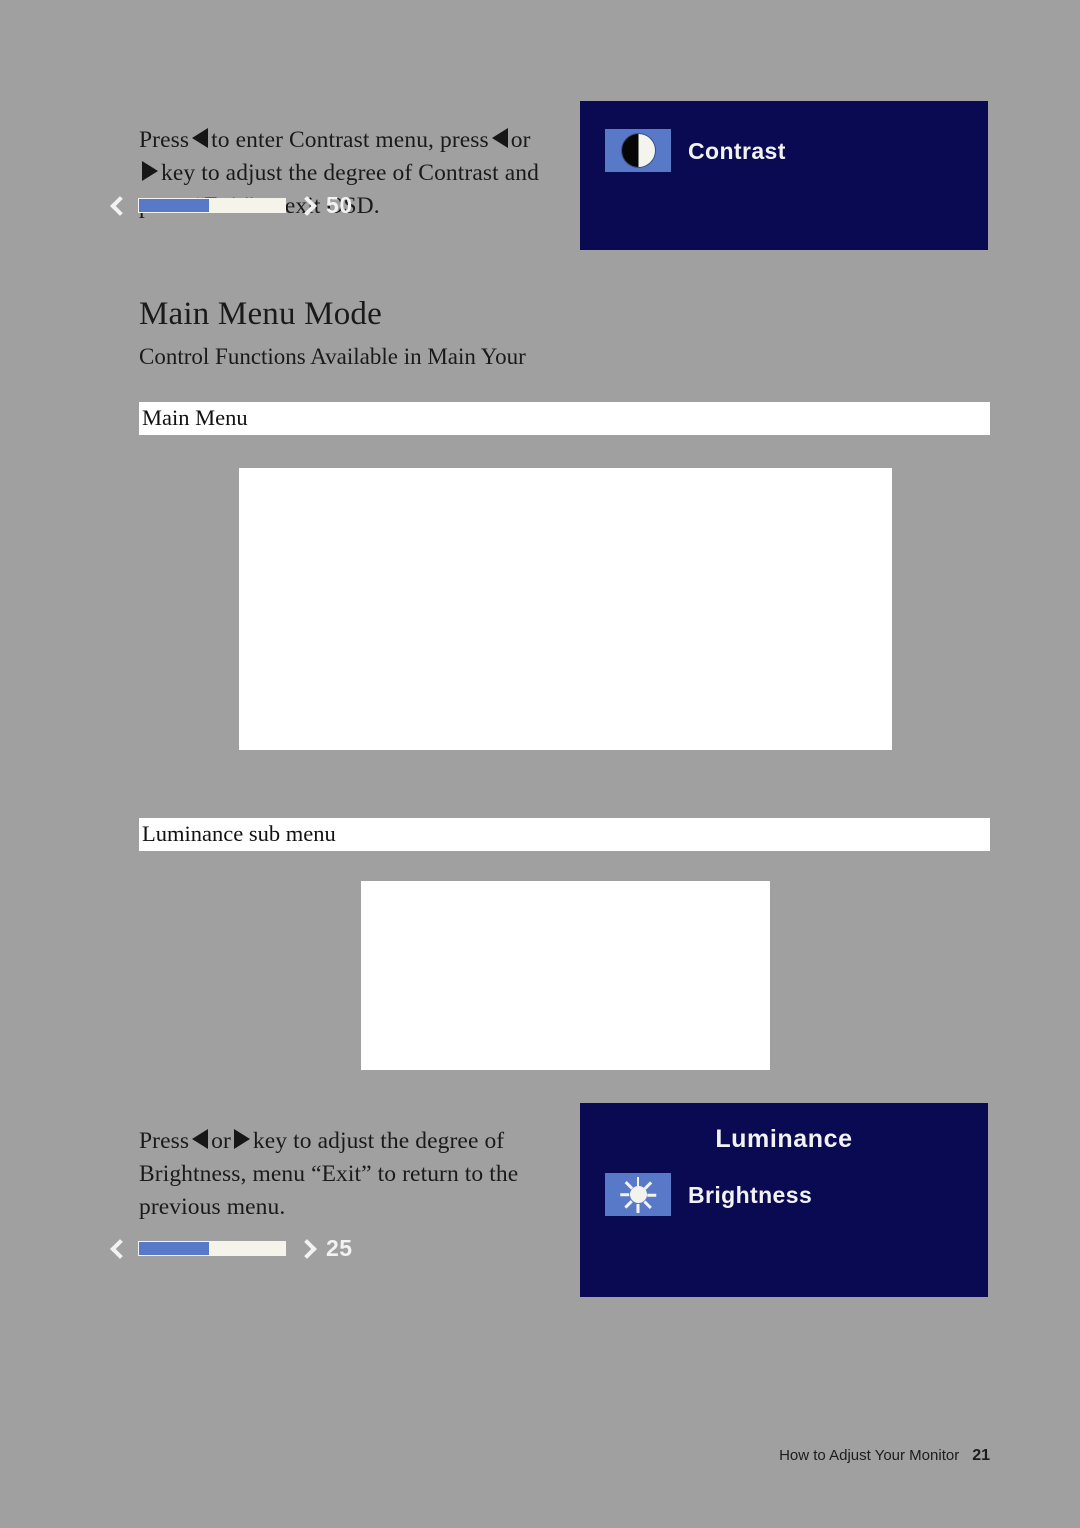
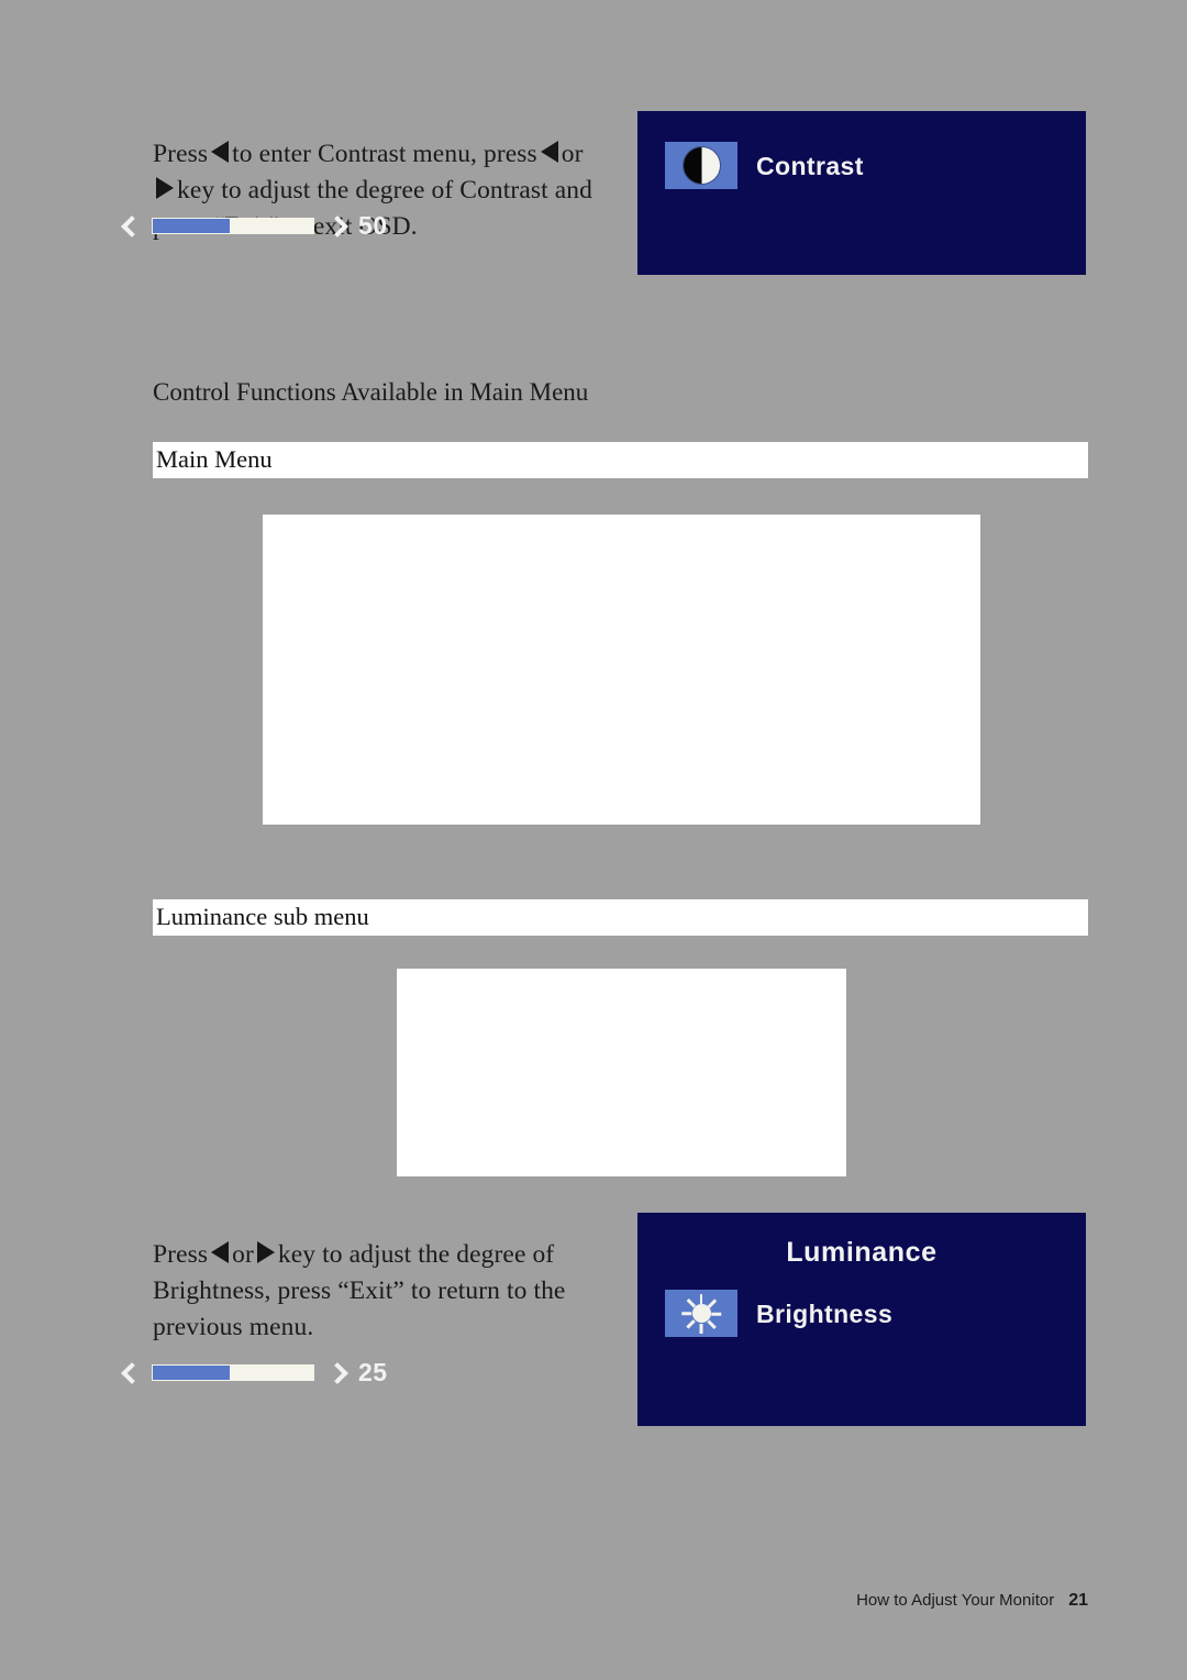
  Press to enter Contrast menu, press or key to adjust the degree of Contrast and exit OSD.
  Contrast
  50
- Main Menu Mode
- Control Functions Available in Main Your
+ Control Functions Available in Main Menu
  Main Menu
  Luminance sub menu
- Press or key to adjust the degree of Brightness, menu “Exit” to return to the previous menu.
+ Press or key to adjust the degree of Brightness, press “Exit” to return to the previous menu.
  Luminance
  Brightness
  25
  How to Adjust Your Monitor 21
